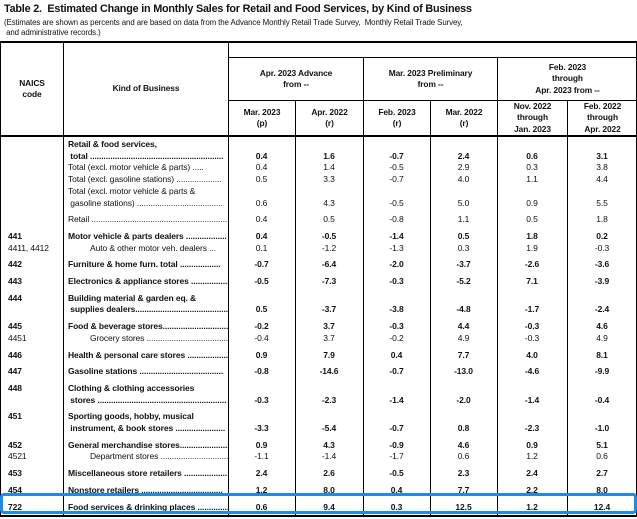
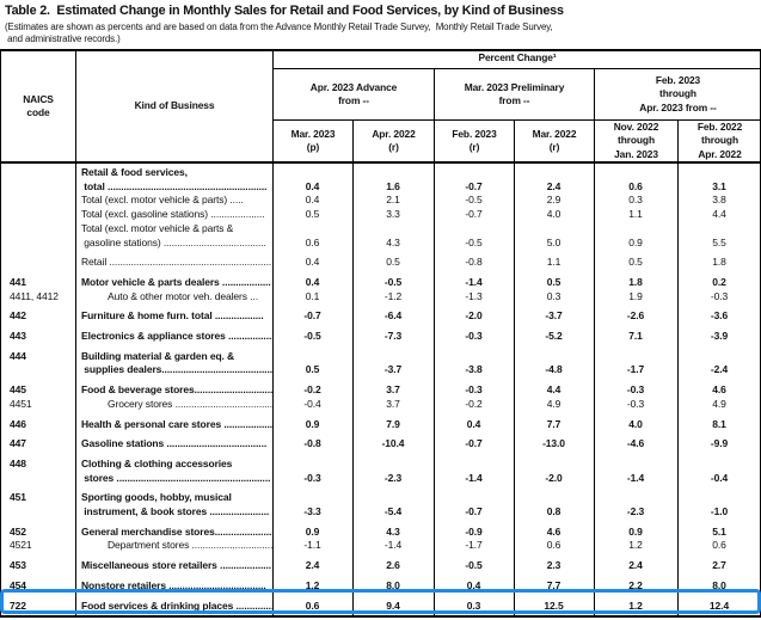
  Table 2. Estimated Change in Monthly Sales for Retail and Food Services, by Kind of Business
  (Estimates are shown as percents and are based on data from the Advance Monthly Retail Trade Survey, Monthly Retail Trade Survey,
  and administrative records.)
  NAICS
  code
  Kind of Business
+ Percent Change¹
  Apr. 2023 Advance
  from --
  Mar. 2023 Preliminary
  from --
  Feb. 2023
  through
  Apr. 2023 from --
  Mar. 2023
  (p)
  Apr. 2022
  (r)
  Feb. 2023
  (r)
  Mar. 2022
  (r)
  Nov. 2022
  through
  Jan. 2023
  Feb. 2022
  through
  Apr. 2022
  Retail & food services,
  total ...........................................................
  0.4
  1.6
  -0.7
  2.4
  0.6
  3.1
  Total (excl. motor vehicle & parts) .....
  0.4
- 1.4
+ 2.1
  -0.5
  2.9
  0.3
  3.8
  Total (excl. gasoline stations) ....................
  0.5
  3.3
  -0.7
  4.0
  1.1
  4.4
  Total (excl. motor vehicle & parts &
  gasoline stations) ......................................
  0.6
  4.3
  -0.5
  5.0
  0.9
  5.5
  Retail ............................................................
  0.4
  0.5
  -0.8
  1.1
  0.5
  1.8
  441
  Motor vehicle & parts dealers ..................
  0.4
  -0.5
  -1.4
  0.5
  1.8
  0.2
  4411, 4412
  Auto & other motor veh. dealers ...
  0.1
  -1.2
  -1.3
  0.3
  1.9
  -0.3
  442
  Furniture & home furn. total ..................
  -0.7
  -6.4
  -2.0
  -3.7
  -2.6
  -3.6
  443
  Electronics & appliance stores ................
  -0.5
  -7.3
  -0.3
  -5.2
  7.1
  -3.9
  444
  Building material & garden eq. &
  supplies dealers.........................................
  0.5
  -3.7
  -3.8
  -4.8
  -1.7
  -2.4
  445
  Food & beverage stores.............................
  -0.2
  3.7
  -0.3
  4.4
  -0.3
  4.6
  4451
  Grocery stores ....................................
  -0.4
  3.7
  -0.2
  4.9
  -0.3
  4.9
  446
  Health & personal care stores ..................
  0.9
  7.9
  0.4
  7.7
  4.0
  8.1
  447
  Gasoline stations .....................................
  -0.8
- -14.6
+ -10.4
  -0.7
  -13.0
  -4.6
  -9.9
  448
  Clothing & clothing accessories
  stores .........................................................
  -0.3
  -2.3
  -1.4
  -2.0
  -1.4
  -0.4
  451
  Sporting goods, hobby, musical
  instrument, & book stores ......................
  -3.3
  -5.4
  -0.7
  0.8
  -2.3
  -1.0
  452
  General merchandise stores.....................
  0.9
  4.3
  -0.9
  4.6
  0.9
  5.1
  4521
  Department stores ..............................
  -1.1
  -1.4
  -1.7
  0.6
  1.2
  0.6
  453
  Miscellaneous store retailers ...................
  2.4
  2.6
  -0.5
  2.3
  2.4
  2.7
  454
  Nonstore retailers ....................................
  1.2
  8.0
  0.4
  7.7
  2.2
  8.0
  722
  Food services & drinking places .............
  0.6
  9.4
  0.3
  12.5
  1.2
  12.4
